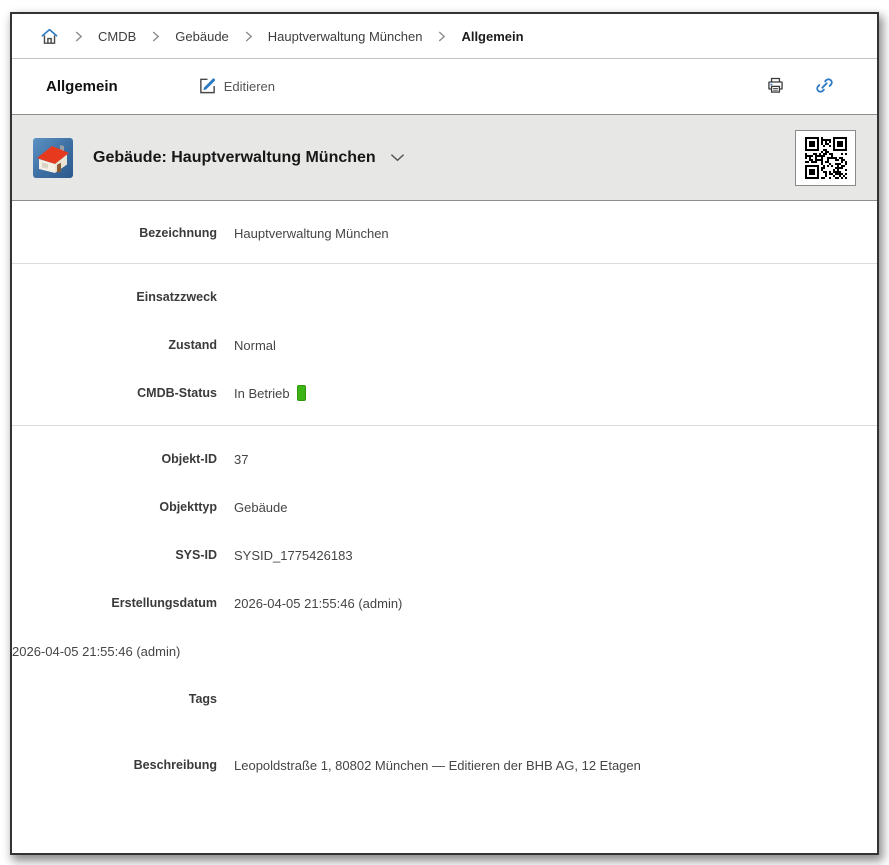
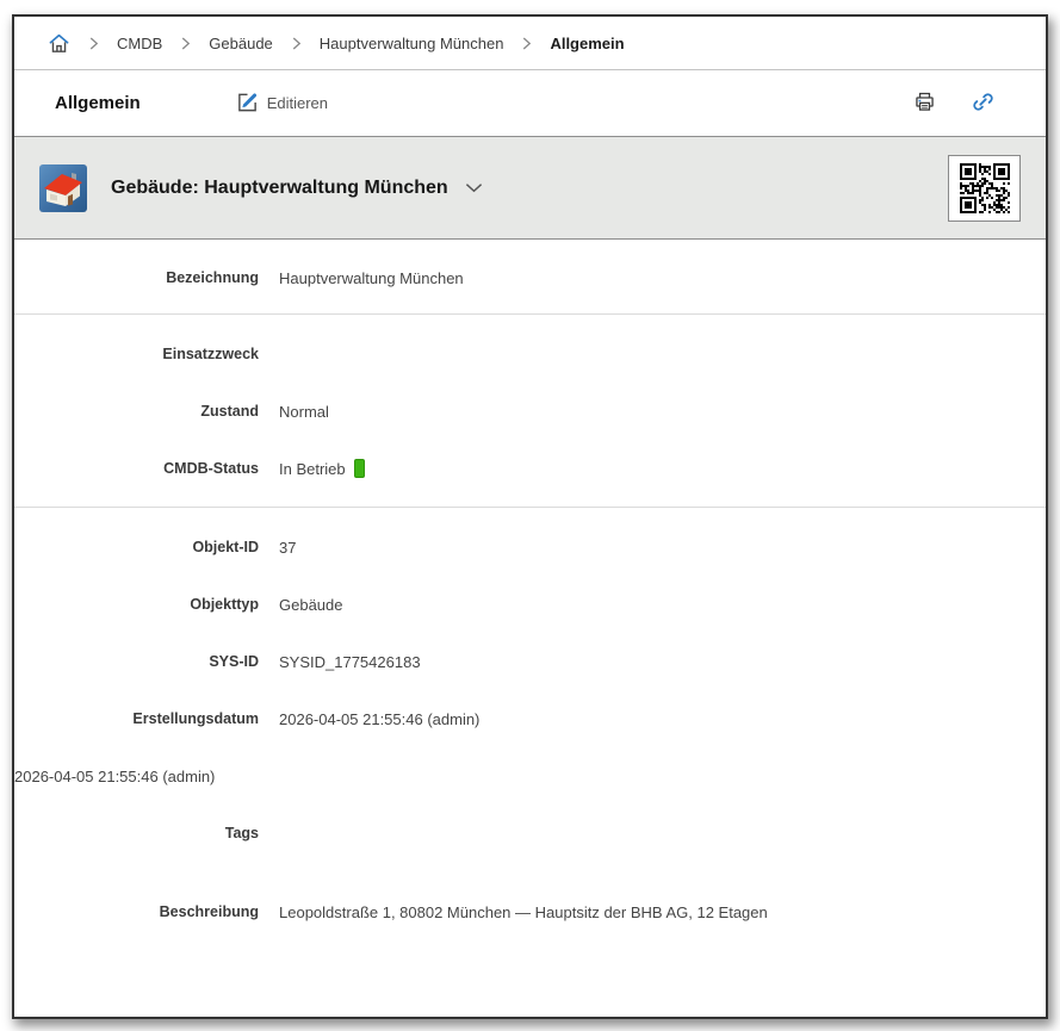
  CMDB
  Gebäude
  Hauptverwaltung München
  Allgemein
  Allgemein
  Editieren
  Gebäude: Hauptverwaltung München
  Bezeichnung
  Hauptverwaltung München
  Einsatzzweck
  Zustand
  Normal
  CMDB-Status
  In Betrieb
  Objekt-ID
  37
  Objekttyp
  Gebäude
  SYS-ID
  SYSID_1775426183
  Erstellungsdatum
  2026-04-05 21:55:46 (admin)
  2026-04-05 21:55:46 (admin)
  Tags
  Beschreibung
- Leopoldstraße 1, 80802 München — Editieren der BHB AG, 12 Etagen
+ Leopoldstraße 1, 80802 München — Hauptsitz der BHB AG, 12 Etagen
